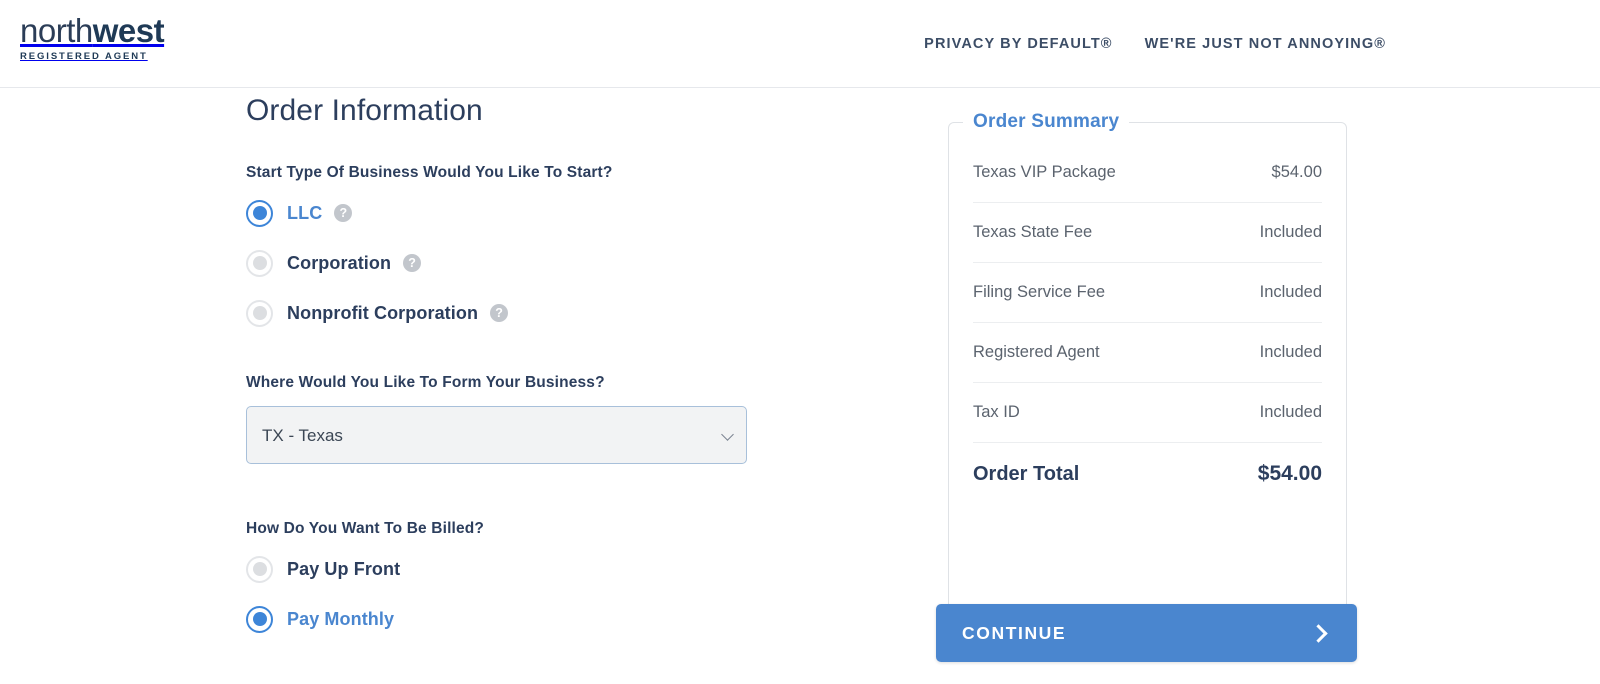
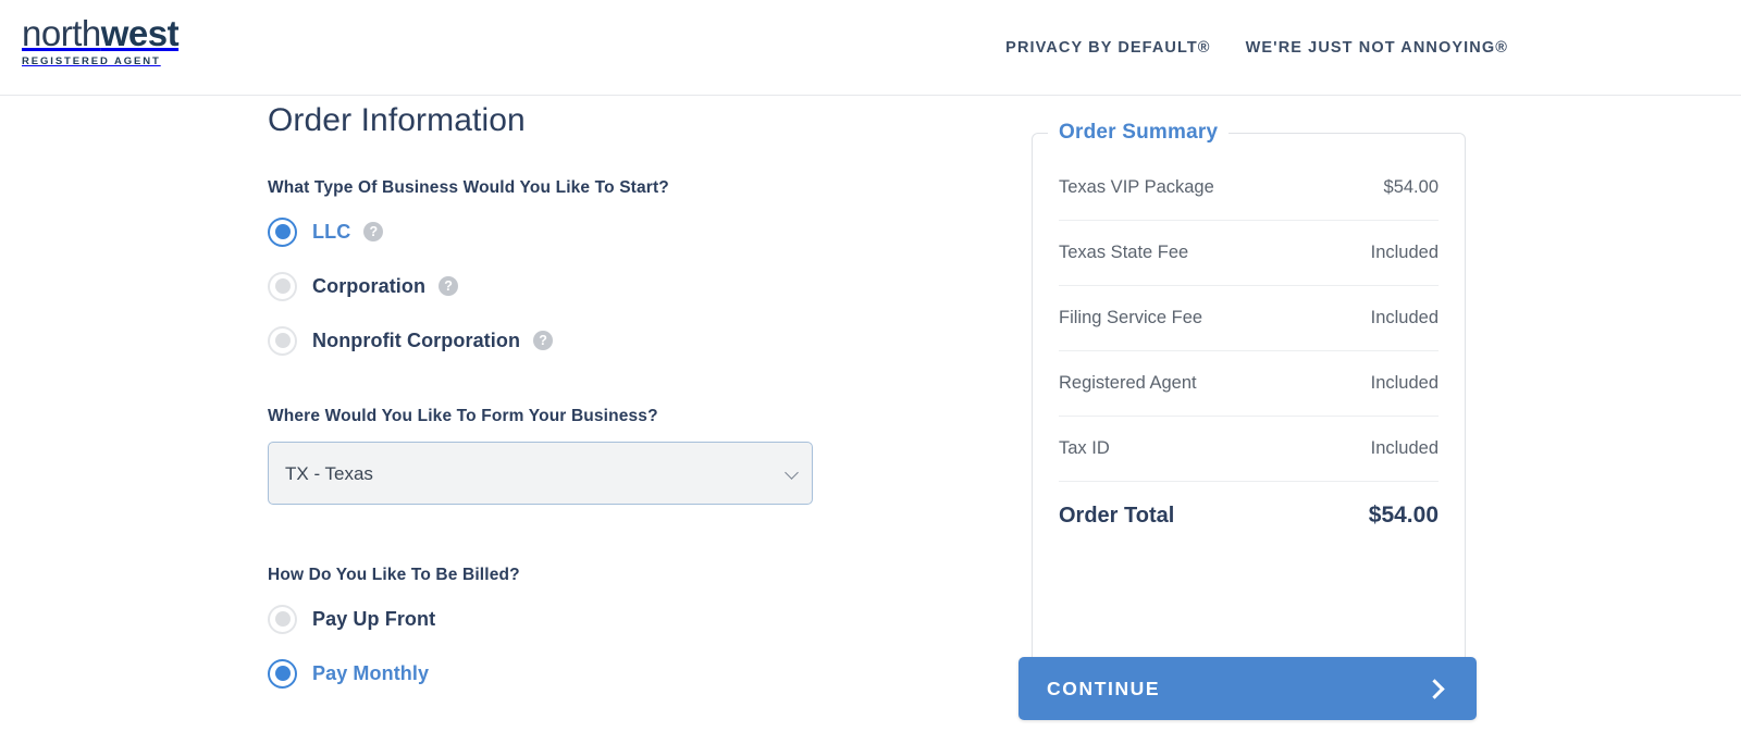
  northwest
  REGISTERED AGENT
  PRIVACY BY DEFAULT®
  WE'RE JUST NOT ANNOYING®
  Order Information
- Start Type Of Business Would You Like To Start?
+ What Type Of Business Would You Like To Start?
  LLC
  ?
  Corporation
  ?
  Nonprofit Corporation
  ?
  Where Would You Like To Form Your Business?
  TX - Texas
- How Do You Want To Be Billed?
+ How Do You Like To Be Billed?
  Pay Up Front
  Pay Monthly
  Order Summary
  Texas VIP Package
  $54.00
  Texas State Fee
  Included
  Filing Service Fee
  Included
  Registered Agent
  Included
  Tax ID
  Included
  Order Total
  $54.00
  CONTINUE
